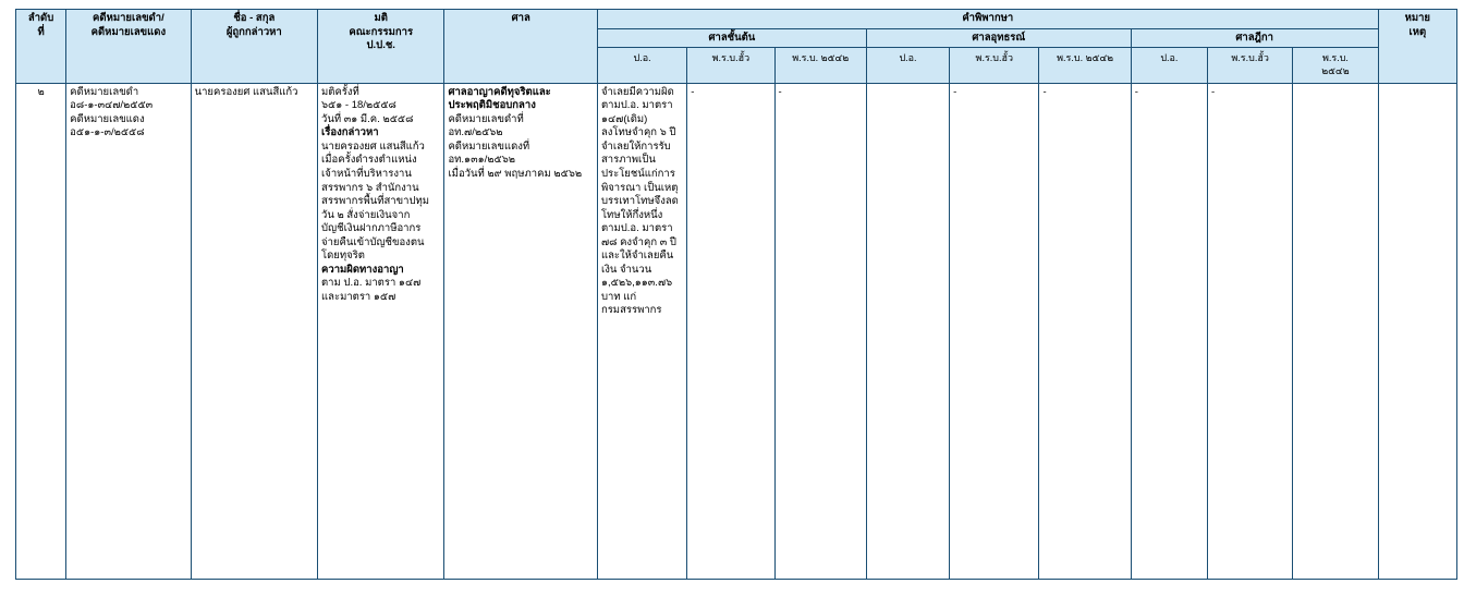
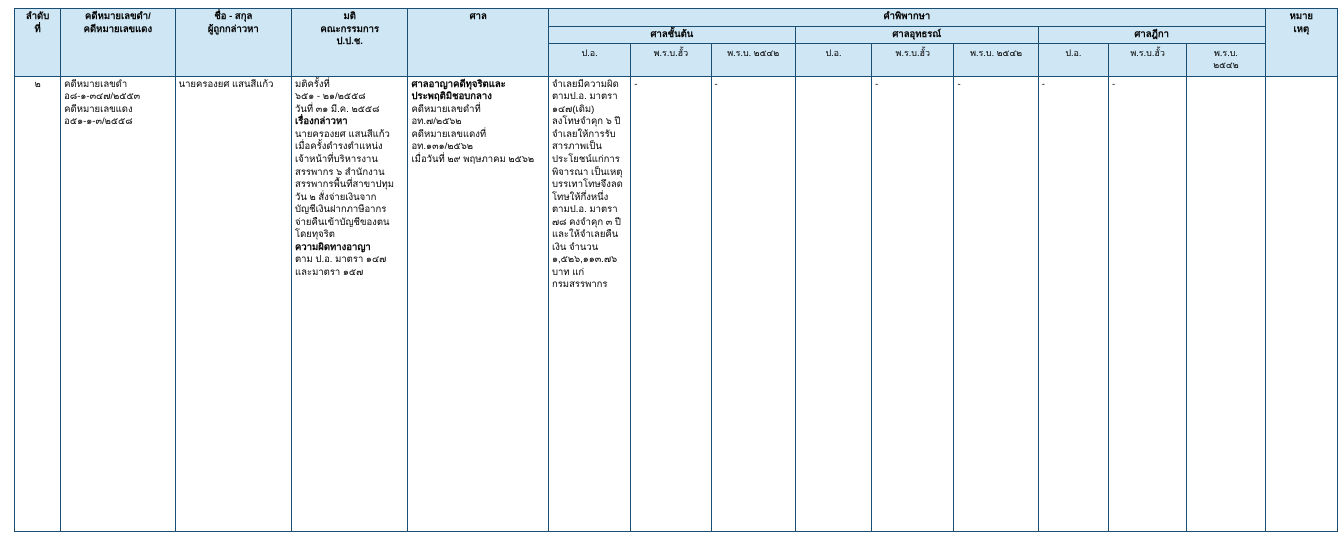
  ลำดับ ที่	คดีหมายเลขดำ/ คดีหมายเลขแดง	ชื่อ - สกุล ผู้ถูกกล่าวหา	มติ คณะกรรมการ ป.ป.ช.	ศาล	คำพิพากษา	หมาย เหตุ
  ศาลชั้นต้น	ศาลอุทธรณ์	ศาลฎีกา
  ป.อ.	พ.ร.บ.ฮั้ว	พ.ร.บ. ๒๕๔๒	ป.อ.	พ.ร.บ.ฮั้ว	พ.ร.บ. ๒๕๔๒	ป.อ.	พ.ร.บ.ฮั้ว	พ.ร.บ. ๒๕๔๒
- ๒	คดีหมายเลขดำ อ๘-๑-๓๔๗/๒๕๕๓ คดีหมายเลขแดง อ๕๑-๑-๓/๒๕๕๘	นายครองยศ แสนสีแก้ว	มติครั้งที่ ๖๕๑ - 18/๒๕๕๘ วันที่ ๓๑ มี.ค. ๒๕๕๘ เรื่องกล่าวหา นายครองยศ แสนสีแก้ว เมื่อครั้งดำรงตำแหน่ง เจ้าหน้าที่บริหารงาน สรรพากร ๖ สำนักงาน สรรพากรพื้นที่สาขาปทุม วัน ๒ สั่งจ่ายเงินจาก บัญชีเงินฝากภาษีอากร จ่ายคืนเข้าบัญชีของตน โดยทุจริต ความผิดทางอาญา ตาม ป.อ. มาตรา ๑๔๗ และมาตรา ๑๕๗	ศาลอาญาคดีทุจริตและ ประพฤติมิชอบกลาง คดีหมายเลขดำที่ อท.๗/๒๕๖๒ คดีหมายเลขแดงที่ อท.๑๓๑/๒๕๖๒ เมื่อวันที่ ๒๙ พฤษภาคม ๒๕๖๒	จำเลยมีความผิด ตามป.อ. มาตรา ๑๔๗(เดิม) ลงโทษจำคุก ๖ ปี จำเลยให้การรับ สารภาพเป็น ประโยชน์แก่การ พิจารณา เป็นเหตุ บรรเทาโทษจึงลด โทษให้กึ่งหนึ่ง ตามป.อ. มาตรา ๗๘ คงจำคุก ๓ ปี และให้จำเลยคืน เงิน จำนวน ๑,๕๒๖,๑๑๓.๗๖ บาท แก่ กรมสรรพากร	-	-		-	-	-	-
+ ๒	คดีหมายเลขดำ อ๘-๑-๓๔๗/๒๕๕๓ คดีหมายเลขแดง อ๕๑-๑-๓/๒๕๕๘	นายครองยศ แสนสีแก้ว	มติครั้งที่ ๖๕๑ - ๒๑/๒๕๕๘ วันที่ ๓๑ มี.ค. ๒๕๕๘ เรื่องกล่าวหา นายครองยศ แสนสีแก้ว เมื่อครั้งดำรงตำแหน่ง เจ้าหน้าที่บริหารงาน สรรพากร ๖ สำนักงาน สรรพากรพื้นที่สาขาปทุม วัน ๒ สั่งจ่ายเงินจาก บัญชีเงินฝากภาษีอากร จ่ายคืนเข้าบัญชีของตน โดยทุจริต ความผิดทางอาญา ตาม ป.อ. มาตรา ๑๔๗ และมาตรา ๑๕๗	ศาลอาญาคดีทุจริตและ ประพฤติมิชอบกลาง คดีหมายเลขดำที่ อท.๗/๒๕๖๒ คดีหมายเลขแดงที่ อท.๑๓๑/๒๕๖๒ เมื่อวันที่ ๒๙ พฤษภาคม ๒๕๖๒	จำเลยมีความผิด ตามป.อ. มาตรา ๑๔๗(เดิม) ลงโทษจำคุก ๖ ปี จำเลยให้การรับ สารภาพเป็น ประโยชน์แก่การ พิจารณา เป็นเหตุ บรรเทาโทษจึงลด โทษให้กึ่งหนึ่ง ตามป.อ. มาตรา ๗๘ คงจำคุก ๓ ปี และให้จำเลยคืน เงิน จำนวน ๑,๕๒๖,๑๑๓.๗๖ บาท แก่ กรมสรรพากร	-	-		-	-	-	-
